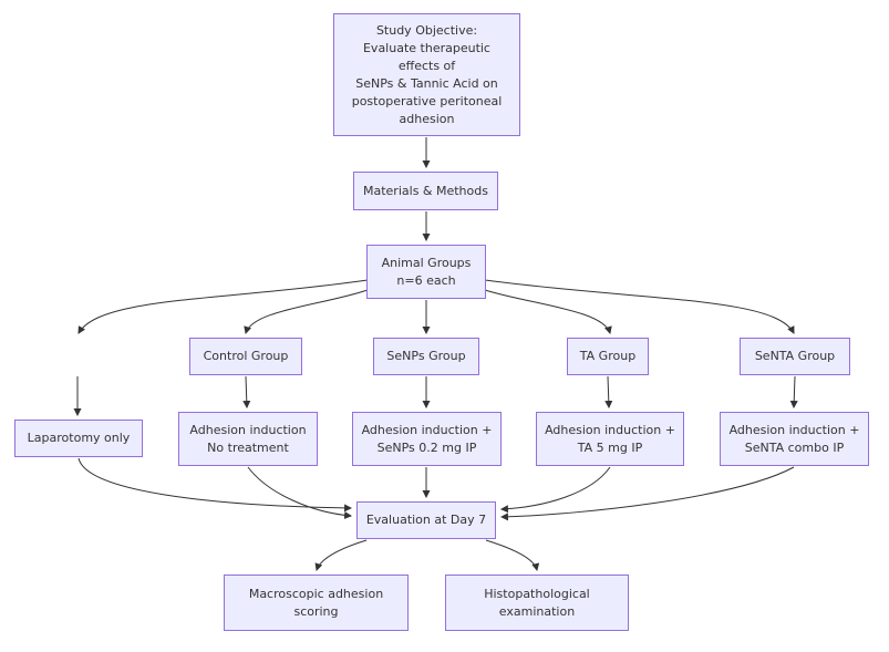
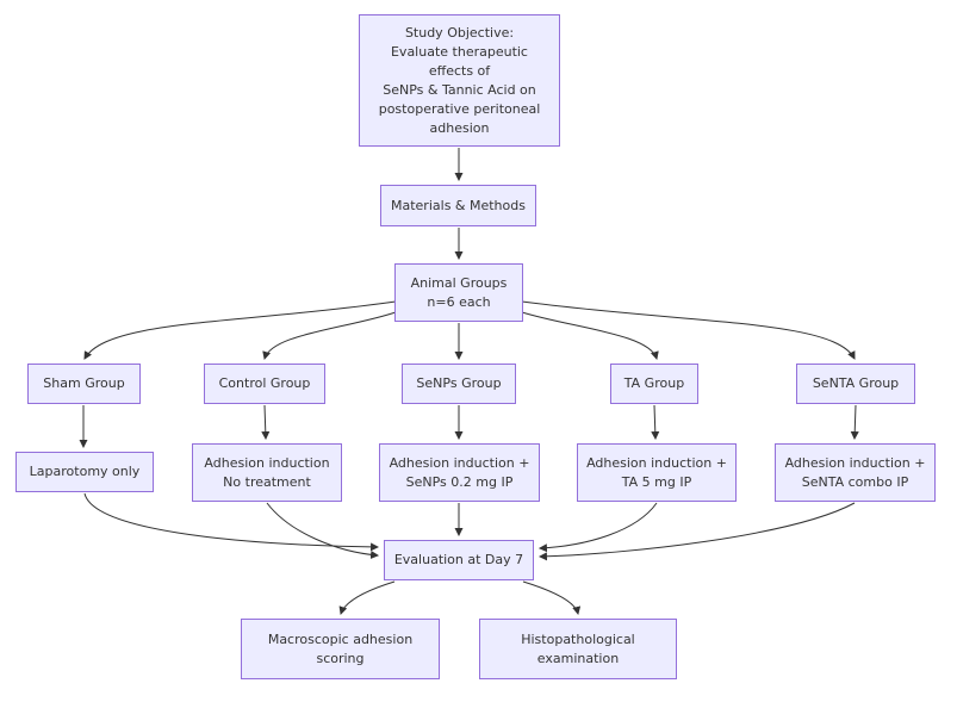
  Study Objective:
  Evaluate therapeutic
  effects of
  SeNPs & Tannic Acid on
  postoperative peritoneal
  adhesion
  Materials & Methods
  Animal Groups
  n=6 each
+ Sham Group
  Control Group
  SeNPs Group
  TA Group
  SeNTA Group
  Laparotomy only
  Adhesion induction
  No treatment
  Adhesion induction +
  SeNPs 0.2 mg IP
  Adhesion induction +
  TA 5 mg IP
  Adhesion induction +
  SeNTA combo IP
  Evaluation at Day 7
  Macroscopic adhesion
  scoring
  Histopathological
  examination
